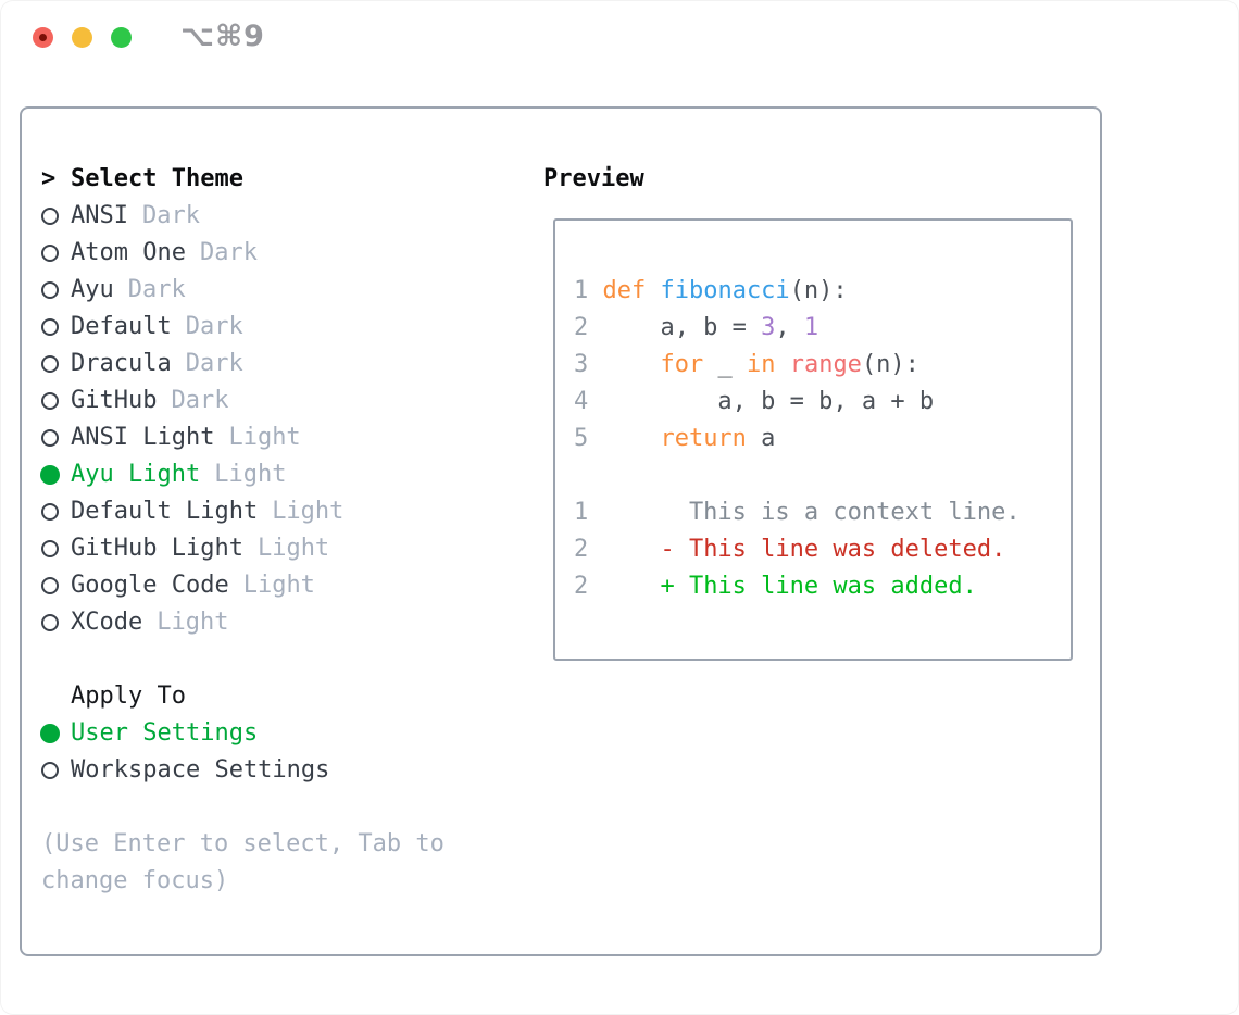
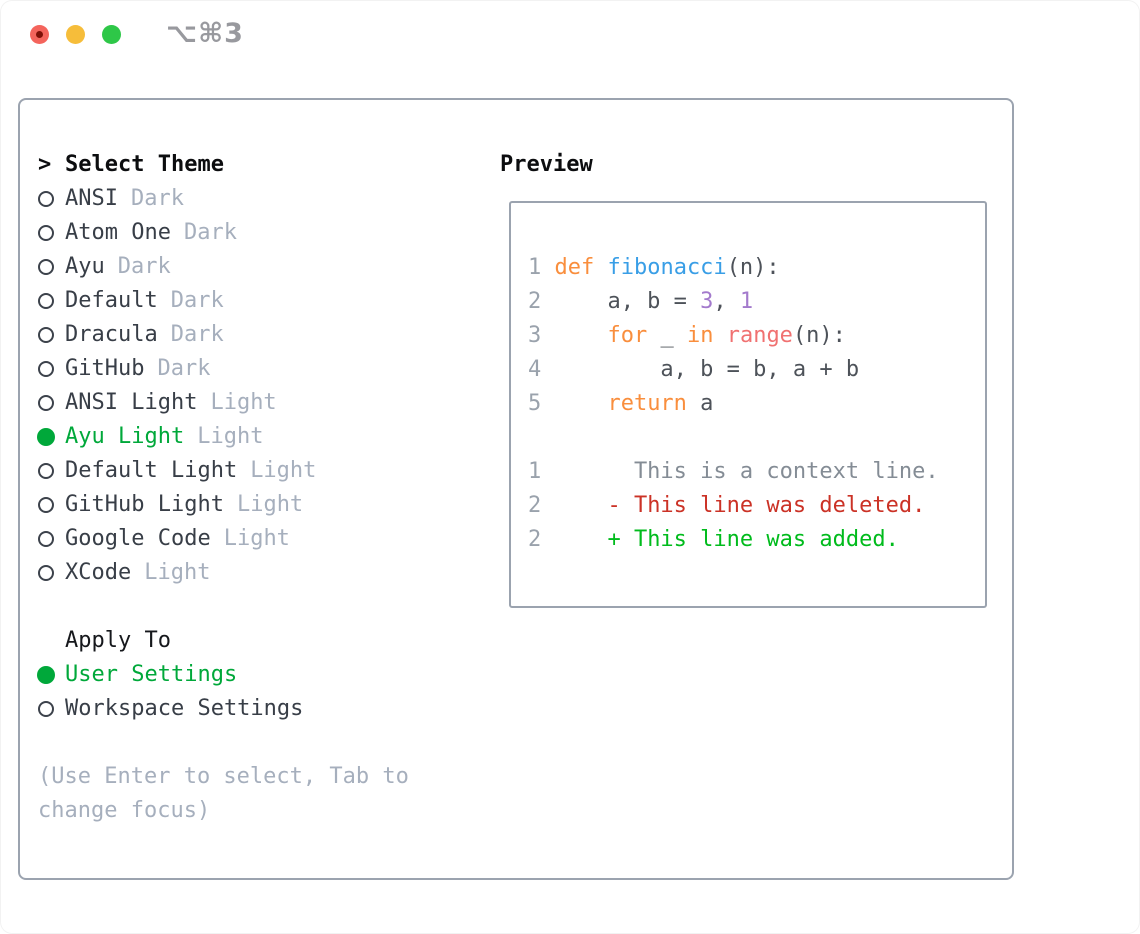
- ⌥⌘9
+ ⌥⌘3
  >
  Select Theme
  ANSI
  Dark
  Atom One
  Dark
  Ayu
  Dark
  Default
  Dark
  Dracula
  Dark
  GitHub
  Dark
  ANSI Light
  Light
  Ayu Light
  Light
  Default Light
  Light
  GitHub Light
  Light
  Google Code
  Light
  XCode
  Light
  Apply To
  User Settings
  Workspace Settings
  (Use Enter to select, Tab to
  change focus)
  Preview
  1 def fibonacci(n):
  2 a, b = 3, 1
  3 for _ in range(n):
  4 a, b = b, a + b
  5 return a
  1 This is a context line.
  2 - This line was deleted.
  2 + This line was added.
